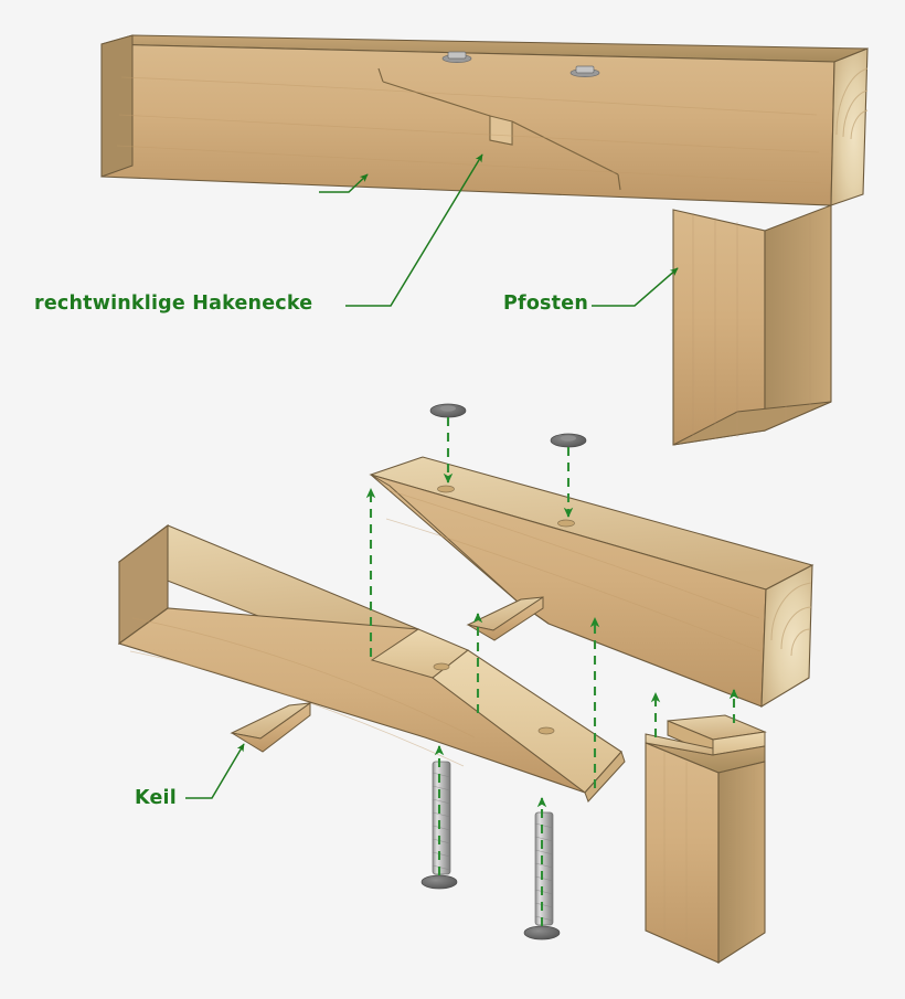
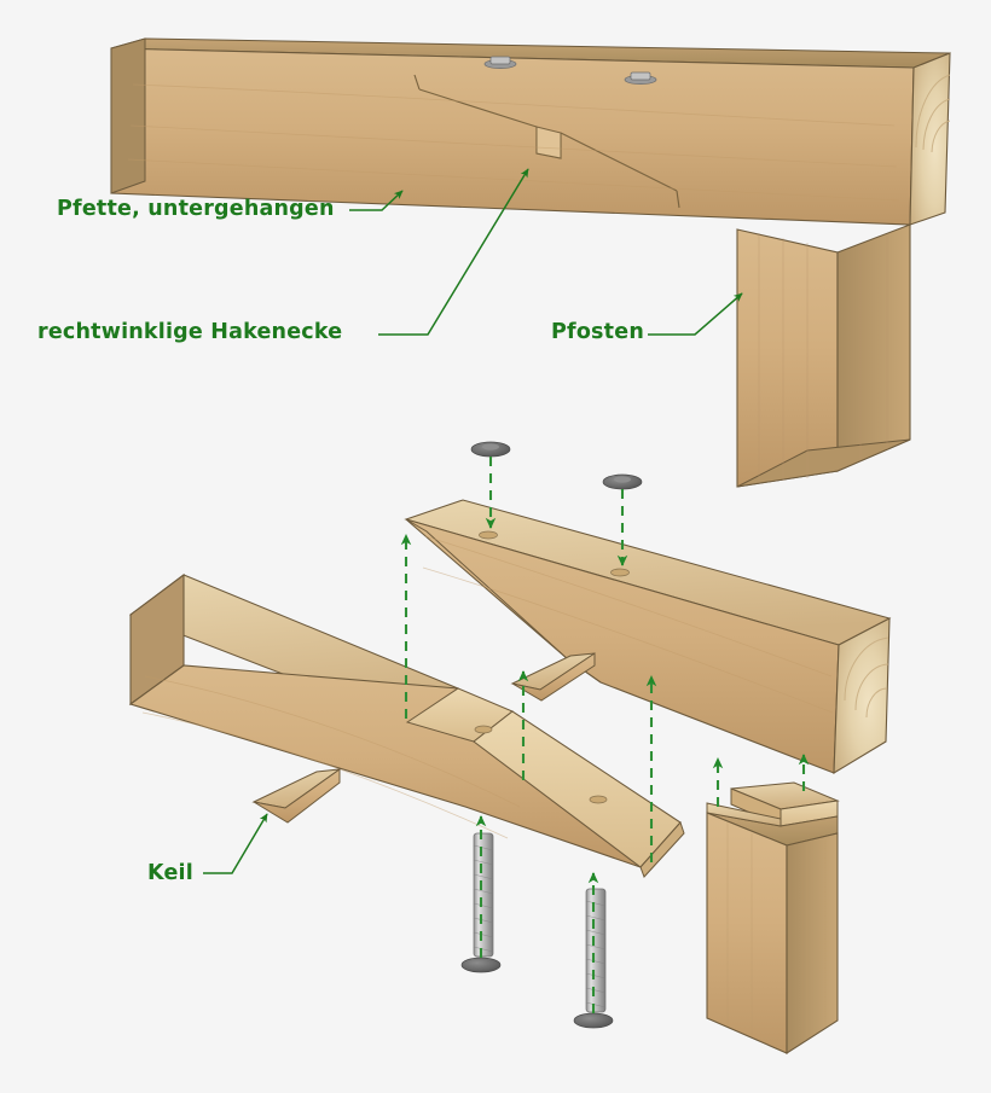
+ Pfette, untergehangen
  rechtwinklige Hakenecke
  Pfosten
  Keil
